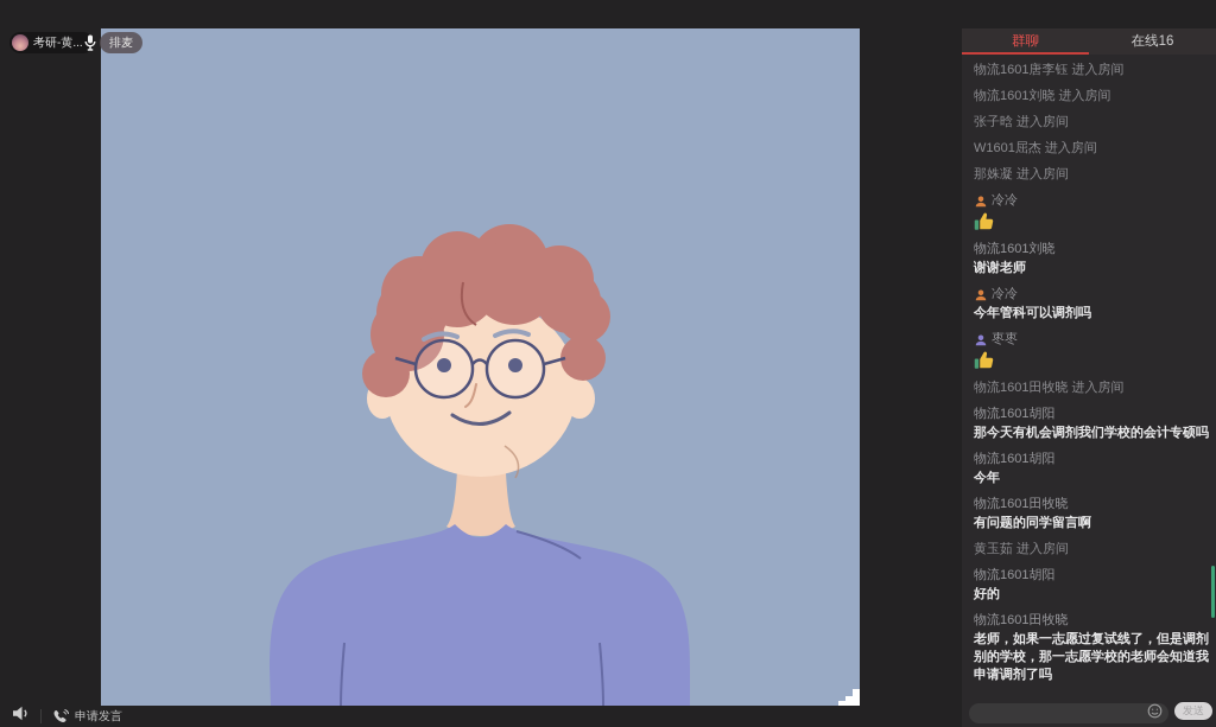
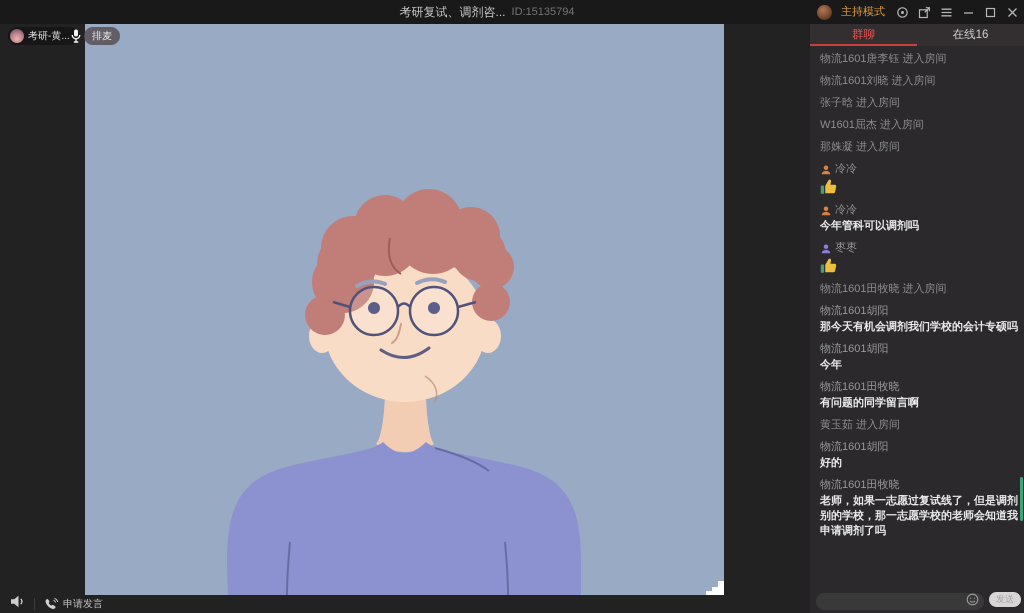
+ 考研复试、调剂咨...
+ ID:15135794
+ 主持模式
  考研-黄...
  排麦
  申请发言
  群聊
  在线16
  物流1601唐李钰 进入房间
  物流1601刘晓 进入房间
  张子晗 进入房间
  W1601屈杰 进入房间
  那姝凝 进入房间
  冷冷
- 物流1601刘晓
- 谢谢老师
  冷冷
  今年管科可以调剂吗
  枣枣
  物流1601田牧晓 进入房间
  物流1601胡阳
  那今天有机会调剂我们学校的会计专硕吗
  物流1601胡阳
  今年
  物流1601田牧晓
  有问题的同学留言啊
  黄玉茹 进入房间
  物流1601胡阳
  好的
  物流1601田牧晓
  老师，如果一志愿过复试线了，但是调剂别的学校，那一志愿学校的老师会知道我申请调剂了吗
  发送
